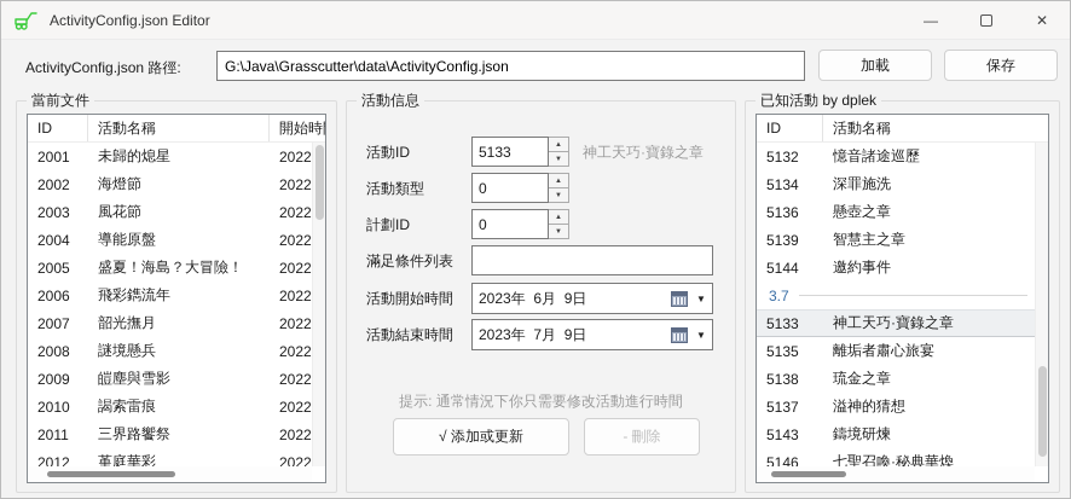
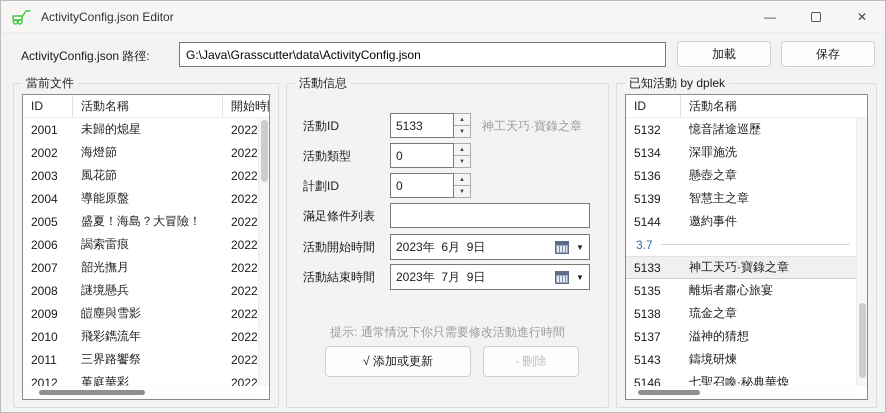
  ActivityConfig.json Editor
  —
  ✕
  ActivityConfig.json 路徑:
  G:\Java\Grasscutter\data\ActivityConfig.json
  加載
  保存
  當前文件
  ID
  活動名稱
  開始時
  2001
  未歸的熄星
  2022
  2002
  海燈節
  2022
  2003
  風花節
  2022
  2004
  導能原盤
  2022
  2005
  盛夏！海島？大冒險！
  2022
  2006
- 飛彩鐫流年
+ 謁索雷痕
  2022
  2007
  韶光撫月
  2022
  2008
  謎境懸兵
  2022
  2009
  皚塵與雪影
  2022
  2010
- 謁索雷痕
+ 飛彩鐫流年
  2022
  2011
  三界路饗祭
  2022
  2012
  堇庭華彩
  2022
  活動信息
  活動ID
  5133
  神工天巧·寶錄之章
  活動類型
  0
  計劃ID
  0
  滿足條件列表
  活動開始時間
  2023年 6月 9日
  ▼
  活動結束時間
  2023年 7月 9日
  ▼
  提示: 通常情況下你只需要修改活動進行時間
  √ 添加或更新
  - 刪除
  已知活動 by dplek
  ID
  活動名稱
  5132
  憶音諸途巡歷
  5134
  深罪施洗
  5136
  懸壺之章
  5139
  智慧主之章
  5144
  邀約事件
  3.7
  5133
  神工天巧·寶錄之章
  5135
  離垢者肅心旅宴
  5138
  琉金之章
  5137
  溢神的猜想
  5143
  鑄境研煉
  5146
  七聖召喚·秘典華煥
